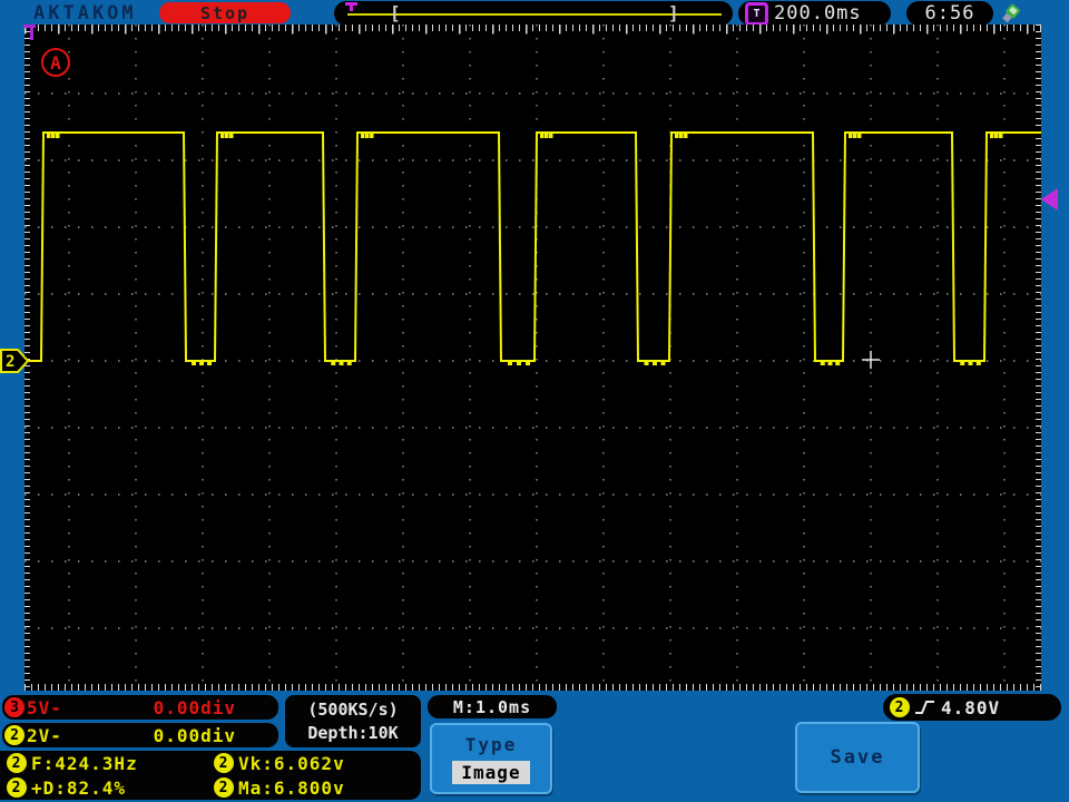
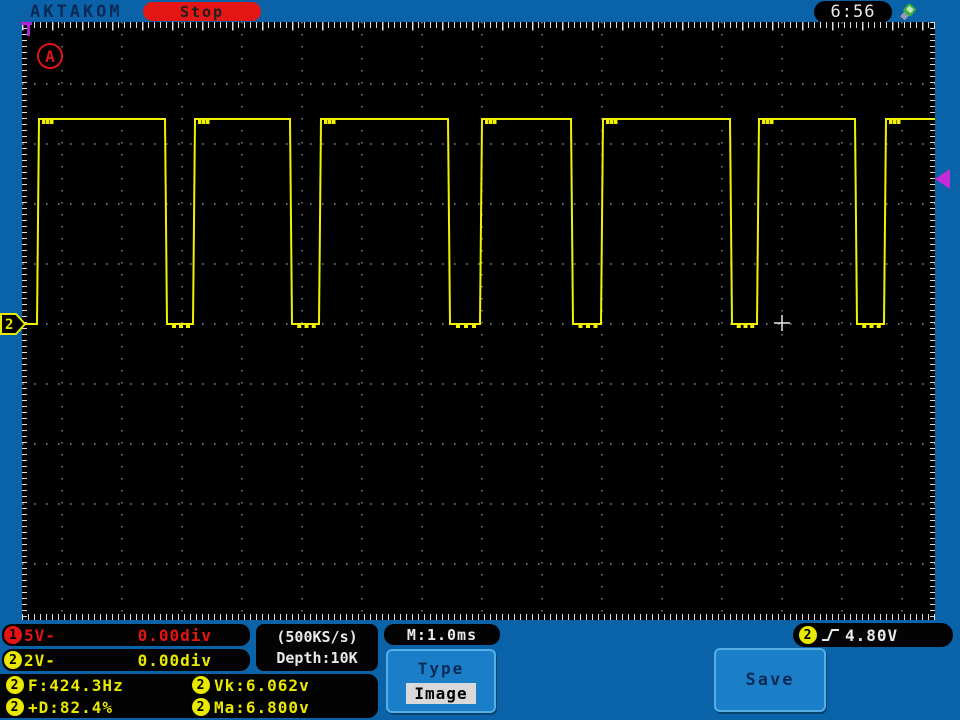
  AKTAKOM
  Stop
- [
- ]
- T
- 200.0ms
  6:56
  A
  2
- 3
+ 1
  5V-
  0.00div
  2
  2V-
  0.00div
  (500KS/s)
  Depth:10K
  M:1.0ms
  2
  4.80V
  2
  F:424.3Hz
  2
  Vk:6.062v
  2
  +D:82.4%
  2
  Ma:6.800v
  Type
  Image
  Save
